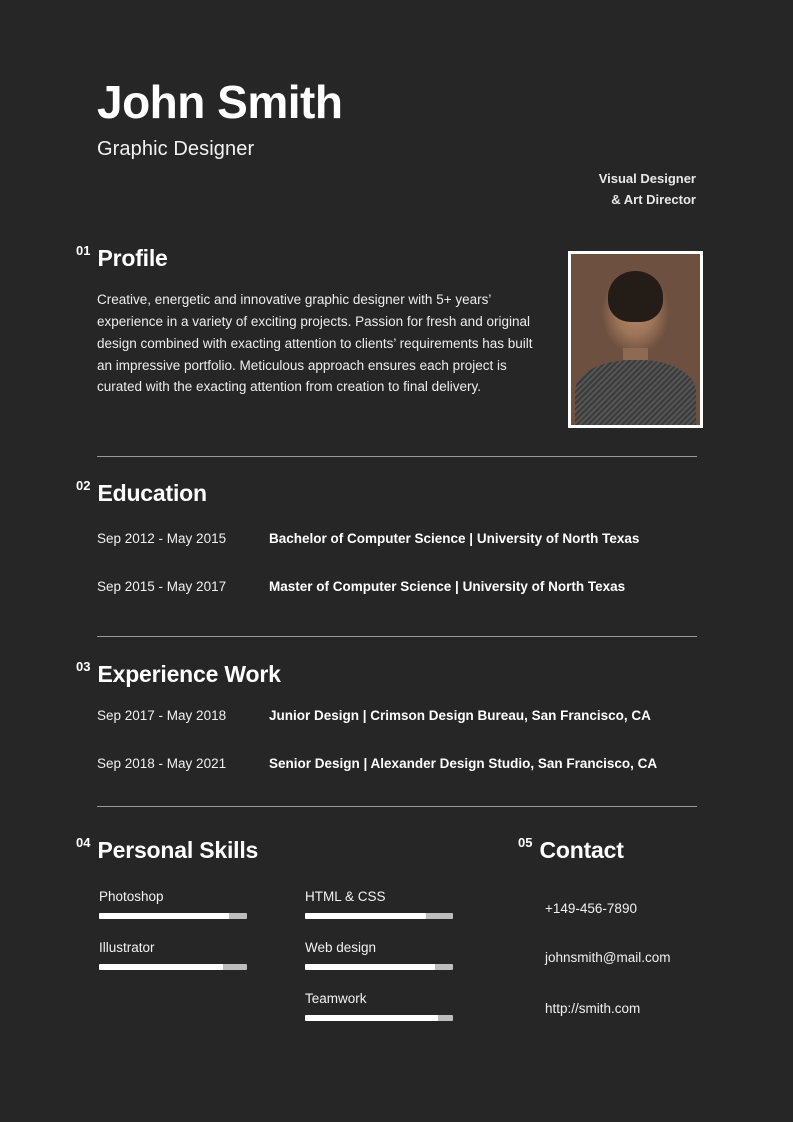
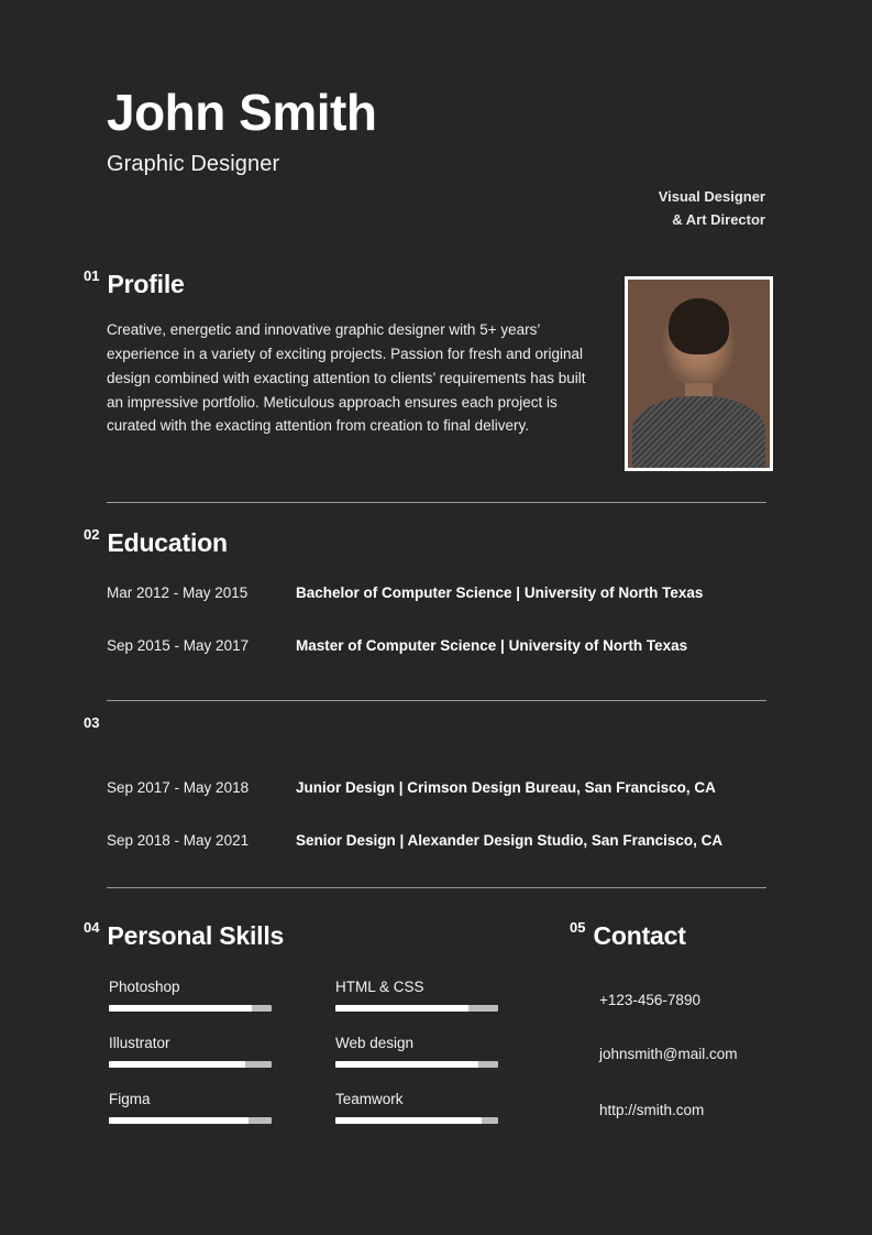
  John Smith
  Graphic Designer
  Visual Designer
  & Art Director
  01
  Profile
  Creative, energetic and innovative graphic designer with 5+ years’ experience in a variety of exciting projects. Passion for fresh and original design combined with exacting attention to clients’ requirements has built an impressive portfolio. Meticulous approach ensures each project is curated with the exacting attention from creation to final delivery.
  02
  Education
- Sep 2012 - May 2015
+ Mar 2012 - May 2015
  Bachelor of Computer Science | University of North Texas
  Sep 2015 - May 2017
  Master of Computer Science | University of North Texas
  03
- Experience Work
  Sep 2017 - May 2018
  Junior Design | Crimson Design Bureau, San Francisco, CA
  Sep 2018 - May 2021
  Senior Design | Alexander Design Studio, San Francisco, CA
  04
  Personal Skills
  Photoshop
  Illustrator
+ Figma
  HTML & CSS
  Web design
  Teamwork
  05
  Contact
- +149-456-7890
+ +123-456-7890
  johnsmith@mail.com
  http://smith.com
